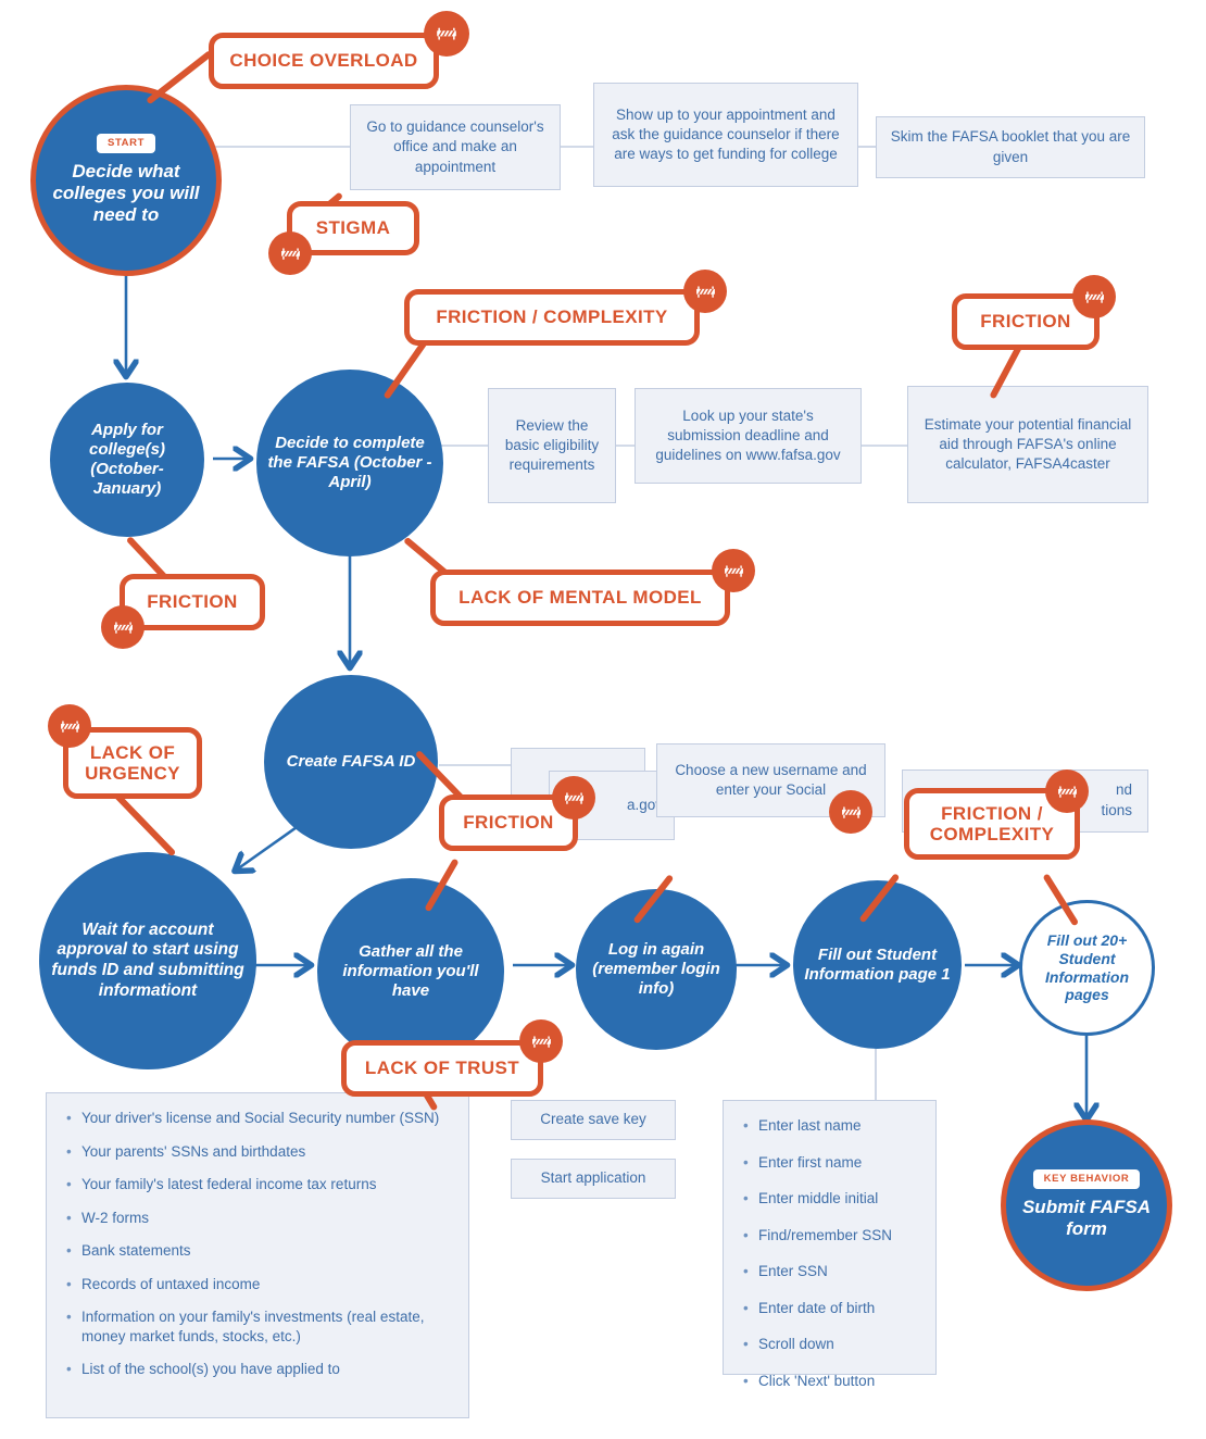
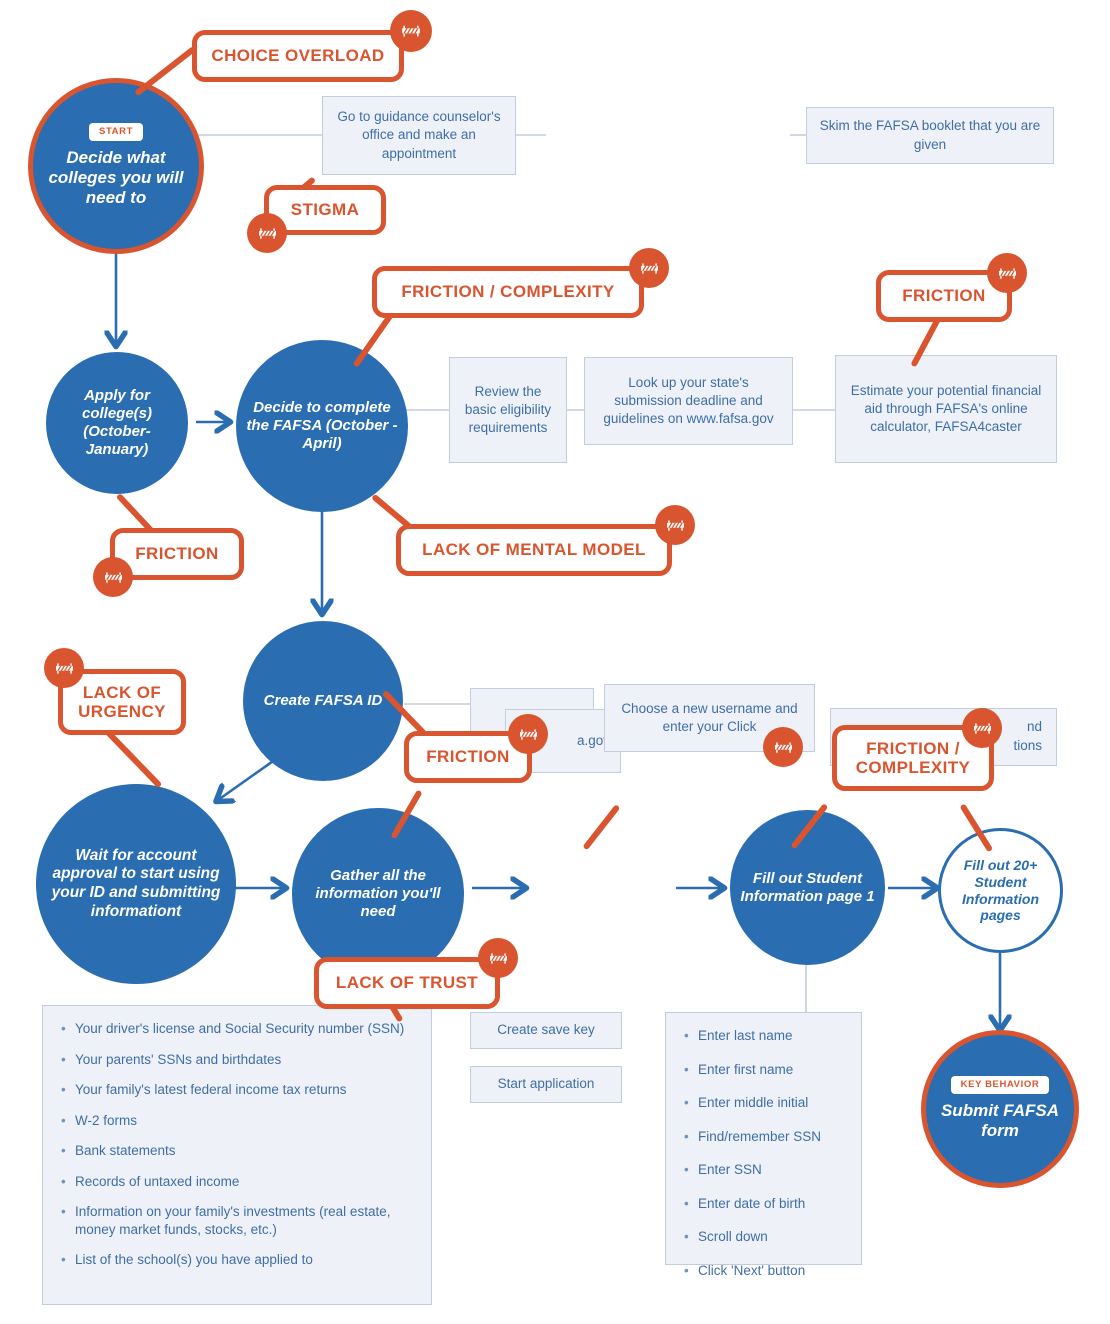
  Go to guidance counselor's office and make an appointment
- Show up to your appointment and ask the guidance counselor if there are ways to get funding for college
  Skim the FAFSA booklet that you are given
  Review the basic eligibility requirements
  Look up your state's submission deadline and guidelines on www.fafsa.gov
  Estimate your potential financial aid through FAFSA's online calculator, FAFSA4caster
  a.go
- Choose a new username and enter your Social
+ Choose a new username and enter your Click
  nd
  tions
  Your driver's license and Social Security number (SSN)
  Your parents' SSNs and birthdates
  Your family's latest federal income tax returns
  W-2 forms
  Bank statements
  Records of untaxed income
  Information on your family's investments (real estate, money market funds, stocks, etc.)
  List of the school(s) you have applied to
  Create save key
  Start application
  Enter last name
  Enter first name
  Enter middle initial
  Find/remember SSN
  Enter SSN
  Enter date of birth
  Scroll down
  Click 'Next' button
  START
  Decide what colleges you will need to
  Apply for college(s) (October-January)
  Decide to complete the FAFSA (October - April)
  Create FAFSA ID
- Wait for account approval to start using funds ID and submitting informationt
+ Wait for account approval to start using your ID and submitting informationt
- Gather all the information you'll have
+ Gather all the information you'll need
- Log in again (remember login info)
  Fill out Student Information page 1
  Fill out 20+ Student Information pages
  KEY BEHAVIOR
  Submit FAFSA form
  CHOICE OVERLOAD
  STIGMA
  FRICTION / COMPLEXITY
  FRICTION
  FRICTION
  LACK OF MENTAL MODEL
  LACK OF URGENCY
  FRICTION
  FRICTION / COMPLEXITY
  LACK OF TRUST
